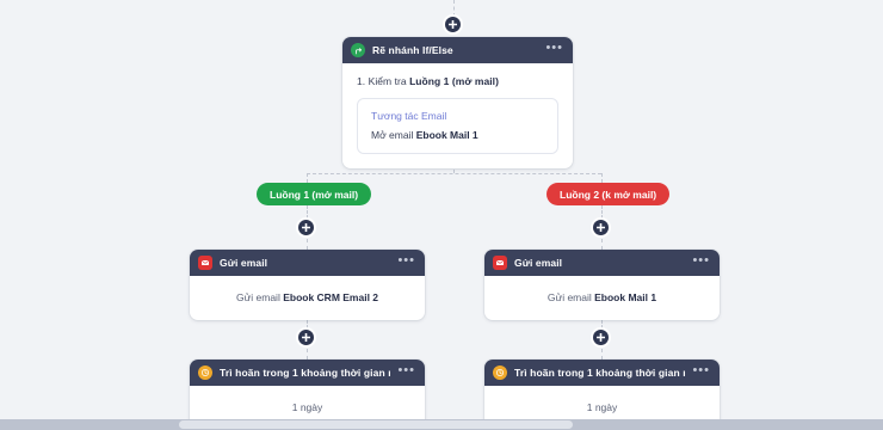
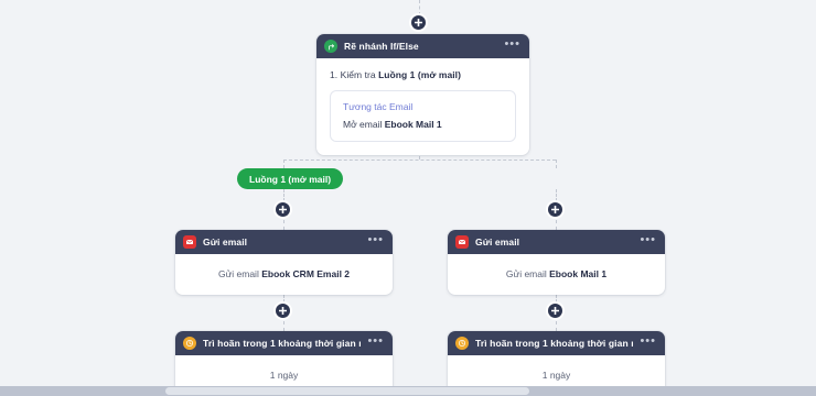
  Rẽ nhánh If/Else
  •••
  1. Kiểm tra Luồng 1 (mở mail)
  Tương tác Email
  Mở email Ebook Mail 1
  Luồng 1 (mở mail)
- Luồng 2 (k mở mail)
  Gửi email
  •••
  Gửi email Ebook CRM Email 2
  Gửi email
  •••
  Gửi email Ebook Mail 1
  Trì hoãn trong 1 khoảng thời gian
  •••
  1 ngày
  Trì hoãn trong 1 khoảng thời gian
  •••
  1 ngày
